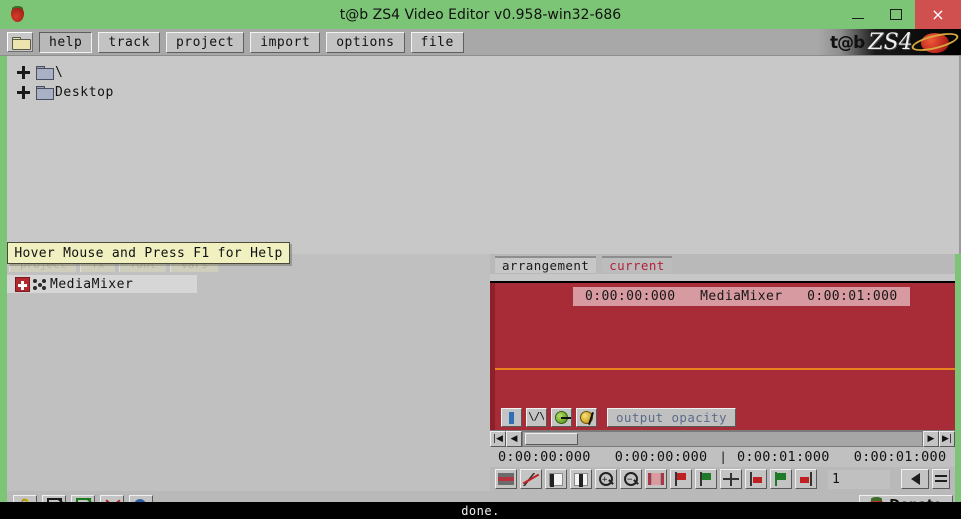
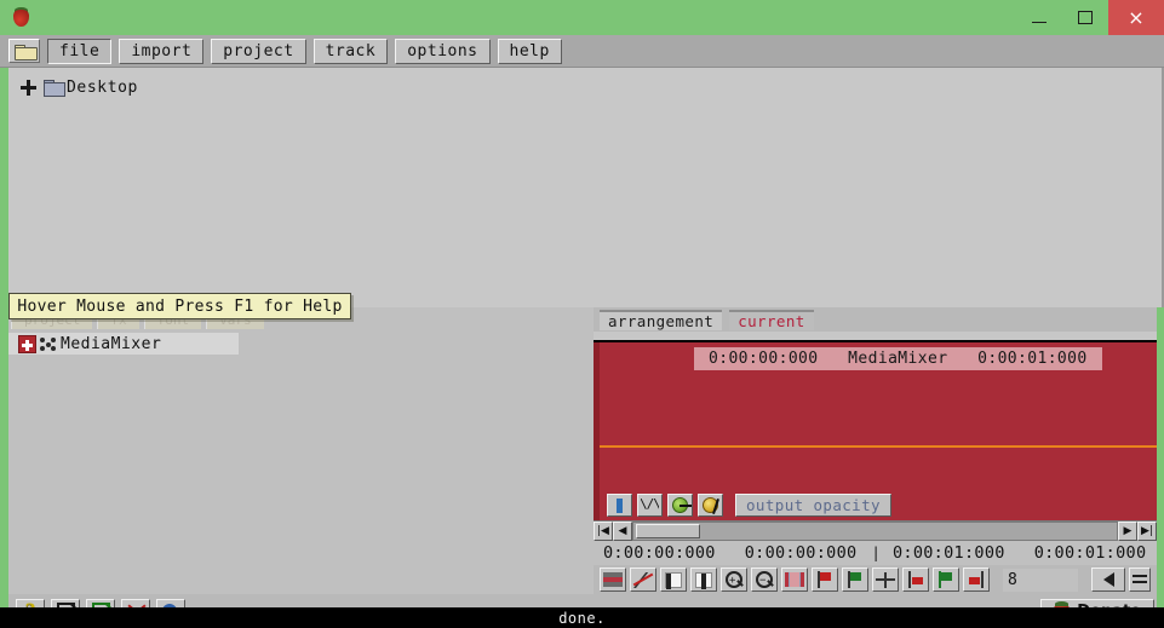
- t@b ZS4 Video Editor v0.958-win32-686
  ×
- help
+ file
- track
+ import
  project
- import
+ track
  options
- file
+ help
- t@b
- ZS4
- \
  Desktop
  project
  fx
  font
  vars
  Hover Mouse and Press F1 for Help
  MediaMixer
  arrangement
  current
  0:00:00:000 MediaMixer 0:00:01:000
  output opacity
  |◀
  ◀
  ▶
  ▶|
  0:00:00:000
  0:00:00:000
  |
  0:00:01:000
  0:00:01:000
  +
  −
- 1
+ 8
  done.
